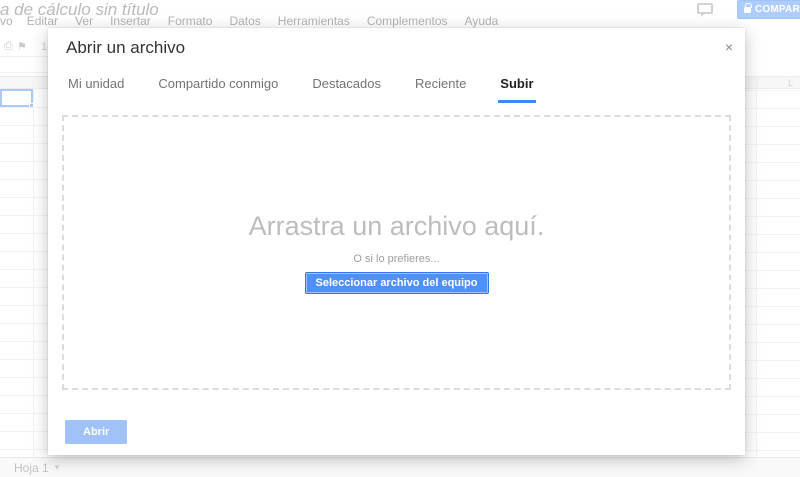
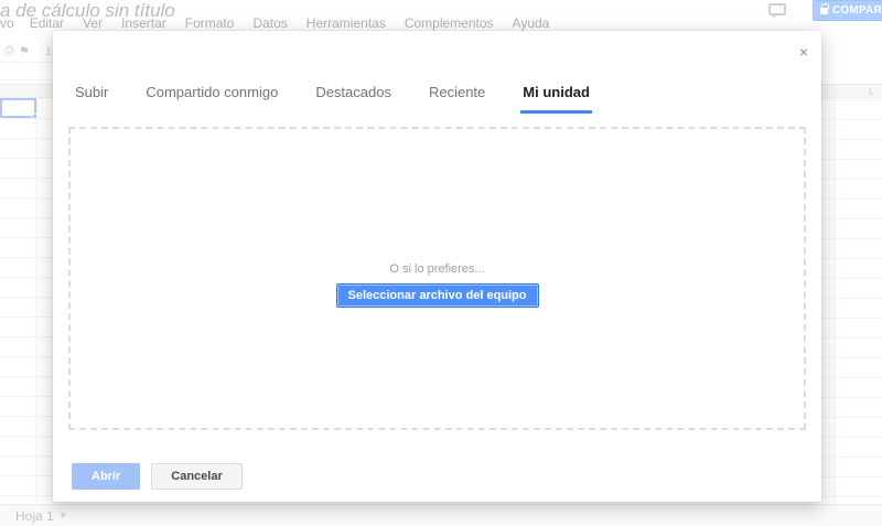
  a de cálculo sin título
  vo
  Editar
  Ver
  Insertar
  Formato
  Datos
  Herramientas
  Complementos
  Ayuda
  ⎙
  ⚑
  L
  Hoja 1
  ▾
- Abrir un archivo
  ×
- Mi unidad
+ Subir
  Compartido conmigo
  Destacados
  Reciente
- Subir
+ Mi unidad
- Arrastra un archivo aquí.
  O si lo prefieres...
  Seleccionar archivo del equipo
  Abrir
+ Cancelar
